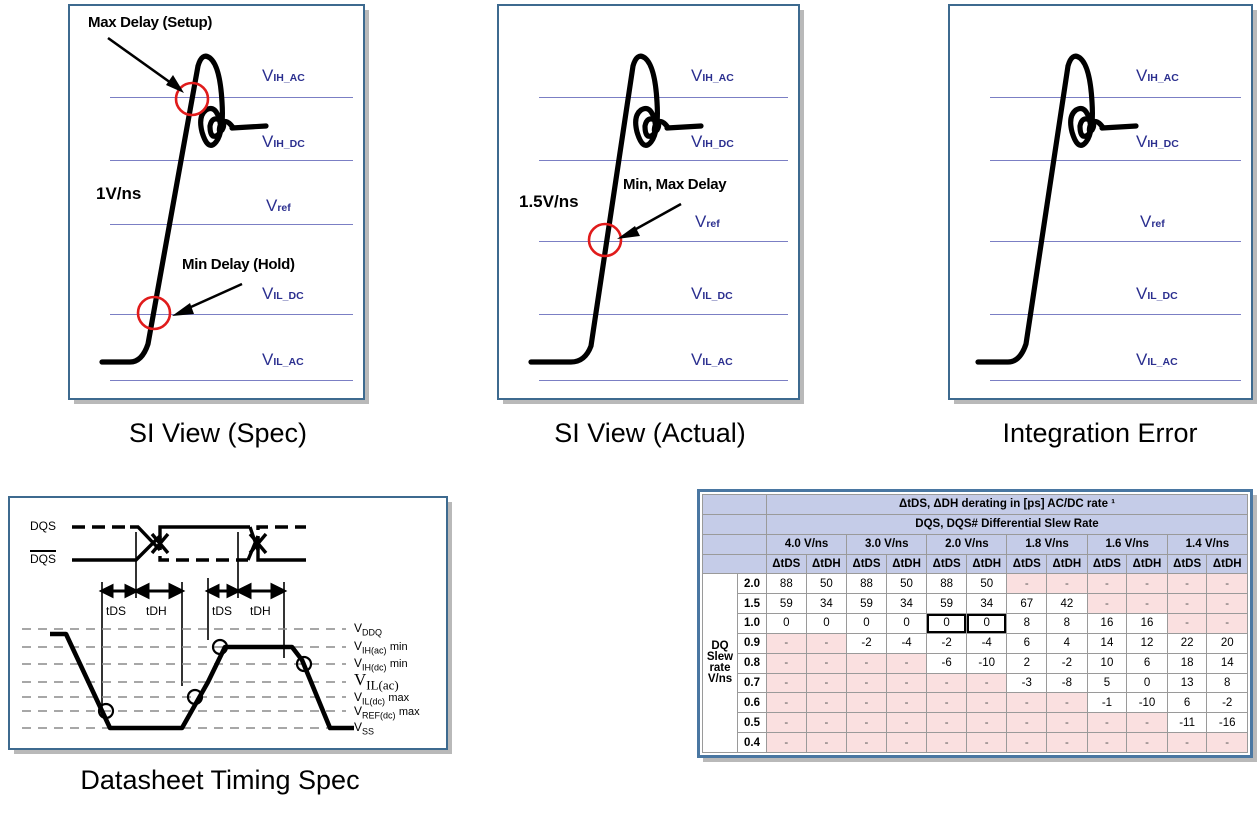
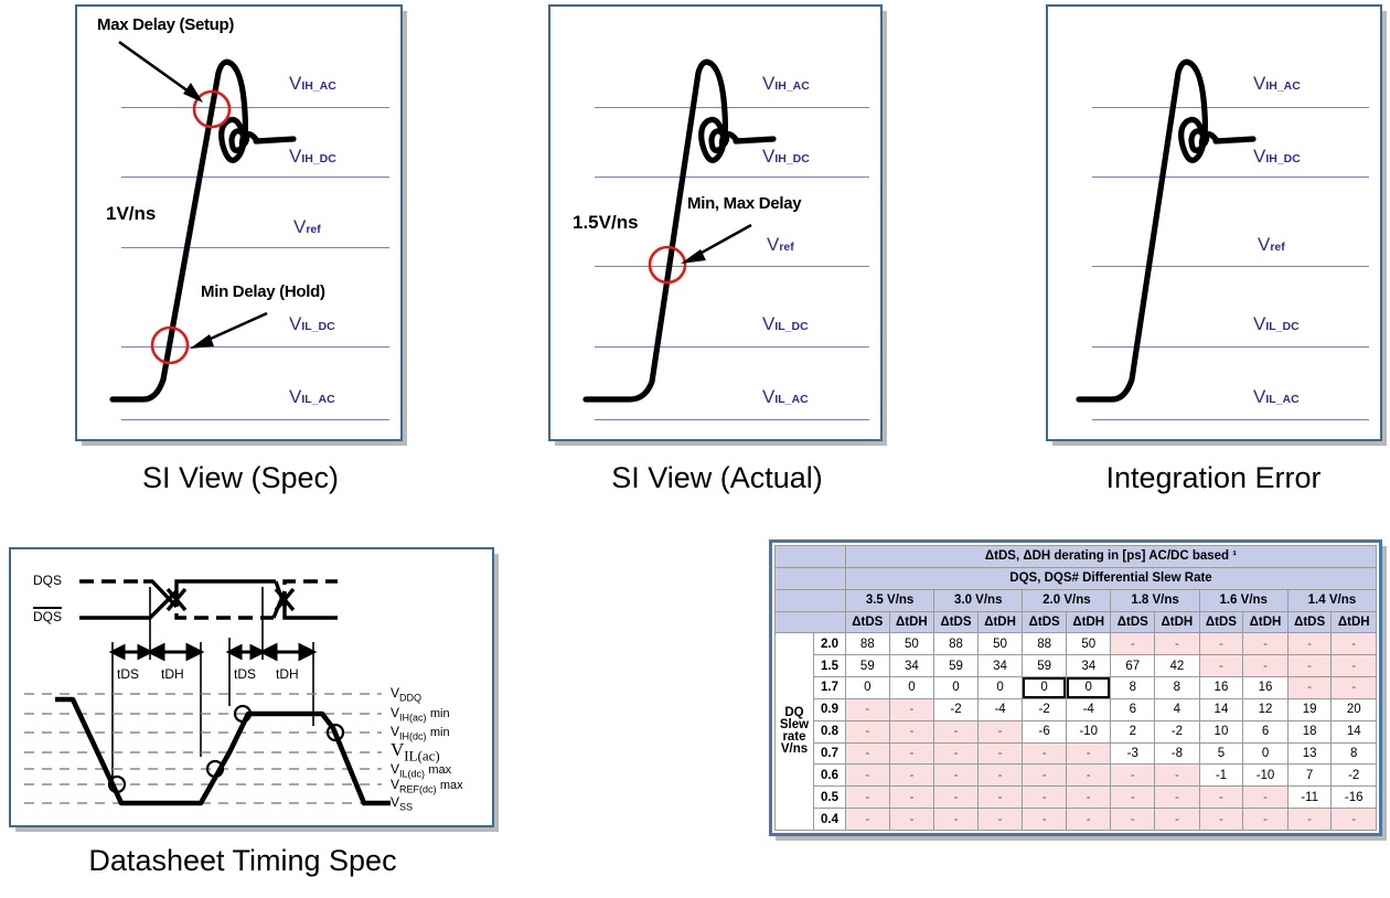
  Max Delay (Setup)
  Min Delay (Hold)
  1V/ns
  VIH_AC
  VIH_DC
  Vref
  VIL_DC
  VIL_AC
  SI View (Spec)
  Min, Max Delay
  1.5V/ns
  VIH_AC
  VIH_DC
  Vref
  VIL_DC
  VIL_AC
  SI View (Actual)
  VIH_AC
  VIH_DC
  Vref
  VIL_DC
  VIL_AC
  Integration Error
  DQS
  DQS
  tDS
  tDH
  tDS
  tDH
  VDDQ
  VIH(ac) min
  VIH(dc) min
  VIL(ac)
  VIL(dc) max
  VREF(dc) max
  VSS
  Datasheet Timing Spec
- 	ΔtDS, ΔDH derating in [ps] AC/DC rate ¹
+ 	ΔtDS, ΔDH derating in [ps] AC/DC based ¹
  	DQS, DQS# Differential Slew Rate
- 	4.0 V/ns	3.0 V/ns	2.0 V/ns	1.8 V/ns	1.6 V/ns	1.4 V/ns
+ 	3.5 V/ns	3.0 V/ns	2.0 V/ns	1.8 V/ns	1.6 V/ns	1.4 V/ns
  	ΔtDS	ΔtDH	ΔtDS	ΔtDH	ΔtDS	ΔtDH	ΔtDS	ΔtDH	ΔtDS	ΔtDH	ΔtDS	ΔtDH
  DQSlewrateV/ns	2.0	88	50	88	50	88	50	-	-	-	-	-	-
  1.5	59	34	59	34	59	34	67	42	-	-	-	-
- 1.0	0	0	0	0	0	0	8	8	16	16	-	-
+ 1.7	0	0	0	0	0	0	8	8	16	16	-	-
- 0.9	-	-	-2	-4	-2	-4	6	4	14	12	22	20
+ 0.9	-	-	-2	-4	-2	-4	6	4	14	12	19	20
  0.8	-	-	-	-	-6	-10	2	-2	10	6	18	14
  0.7	-	-	-	-	-	-	-3	-8	5	0	13	8
- 0.6	-	-	-	-	-	-	-	-	-1	-10	6	-2
+ 0.6	-	-	-	-	-	-	-	-	-1	-10	7	-2
  0.5	-	-	-	-	-	-	-	-	-	-	-11	-16
  0.4	-	-	-	-	-	-	-	-	-	-	-	-
